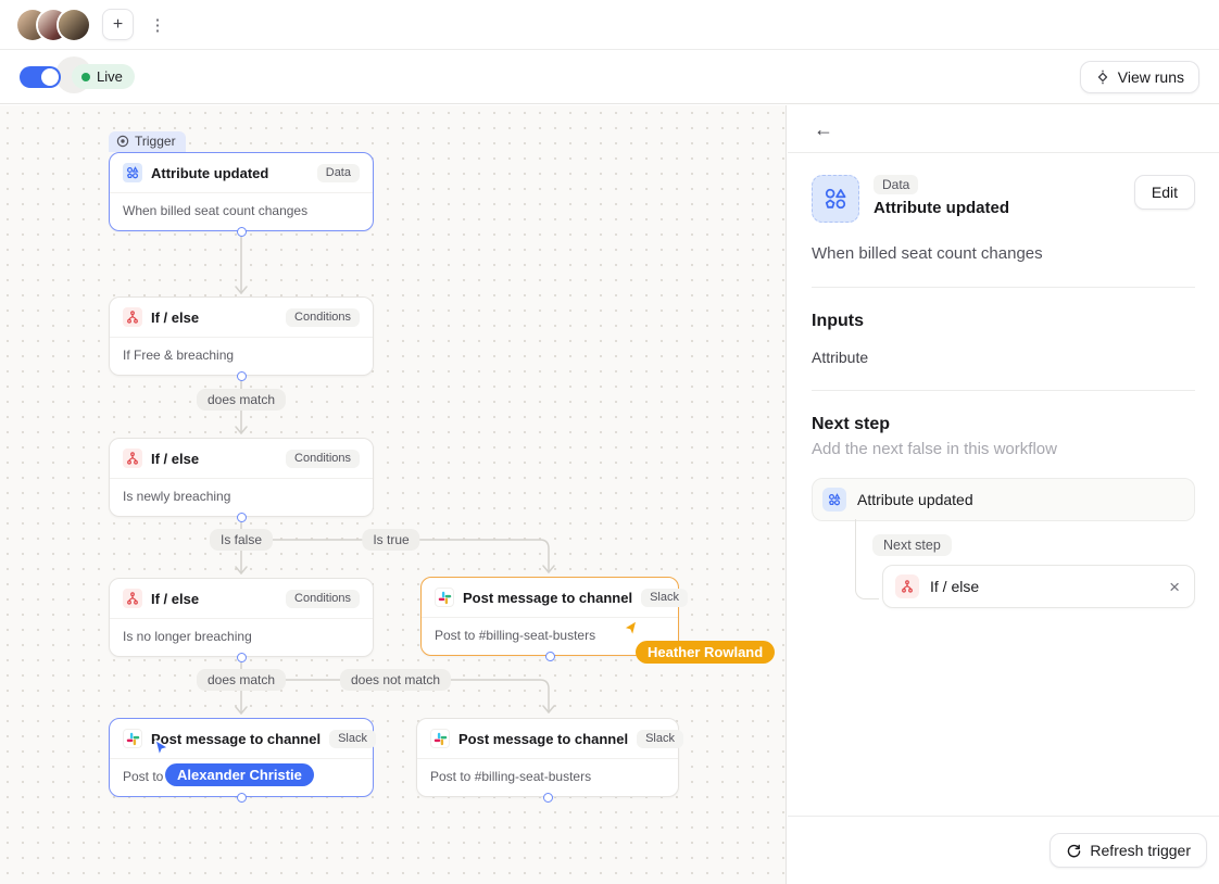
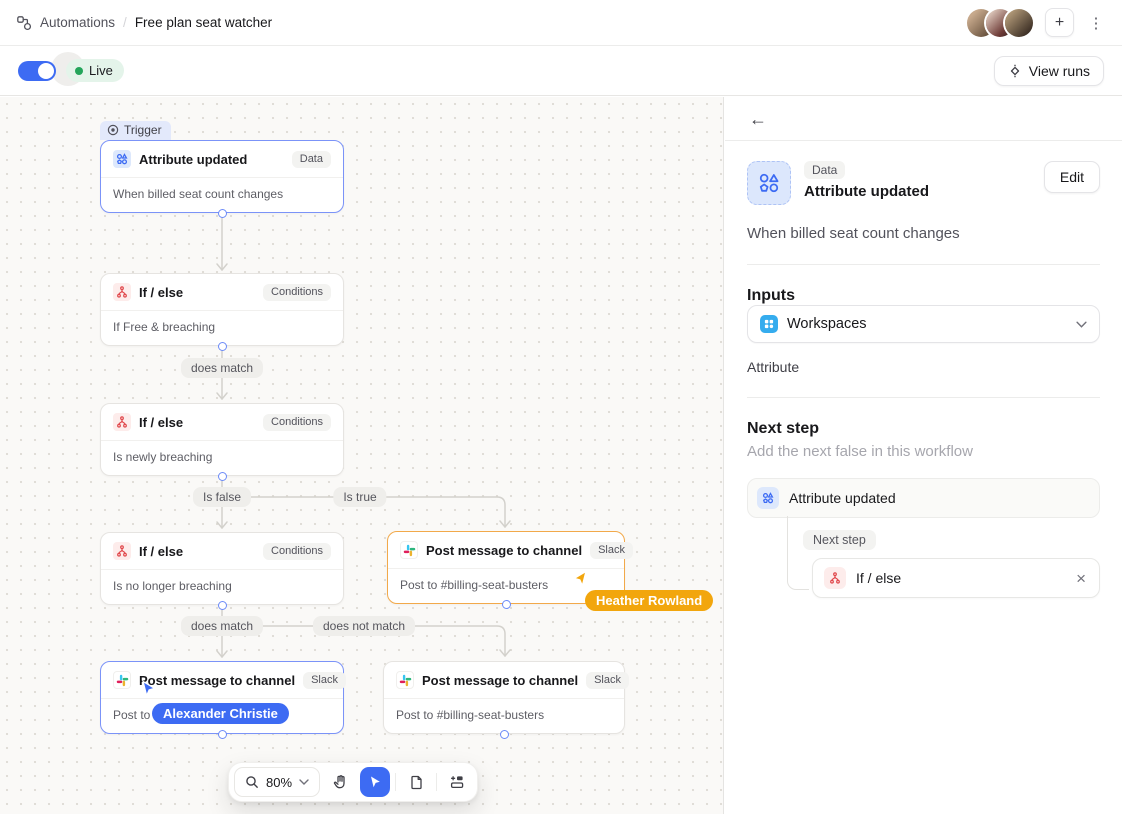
+ Automations
+ /
+ Free plan seat watcher
  +
  ⋮
  Live
  View runs
  Trigger
  Attribute updated
  Data
  When billed seat count changes
  If / else
  Conditions
  If Free & breaching
  If / else
  Conditions
  Is newly breaching
  If / else
  Conditions
  Is no longer breaching
  Post message to channel
  Slack
  Post to #billing-seat-busters
  Post message to channel
  Slack
  Post message to channel
  Slack
  Post to #billing-seat-busters
  does match
  Is false
  Is true
  does match
  does not match
  Heather Rowland
  Alexander Christie
+ 80%
  ←
  Data
  Attribute updated
  Edit
  When billed seat count changes
  Inputs
+ Workspaces
  Attribute
  Next step
  Add the next false in this workflow
  Attribute updated
  Next step
  If / else
  ×
- Refresh trigger
